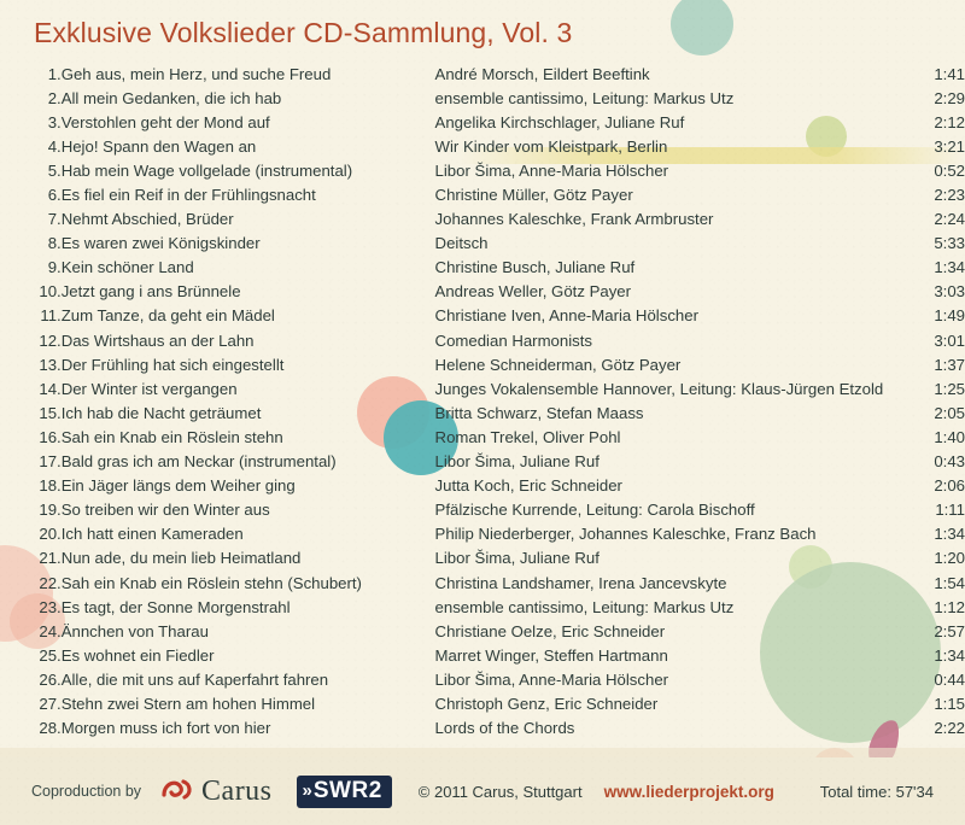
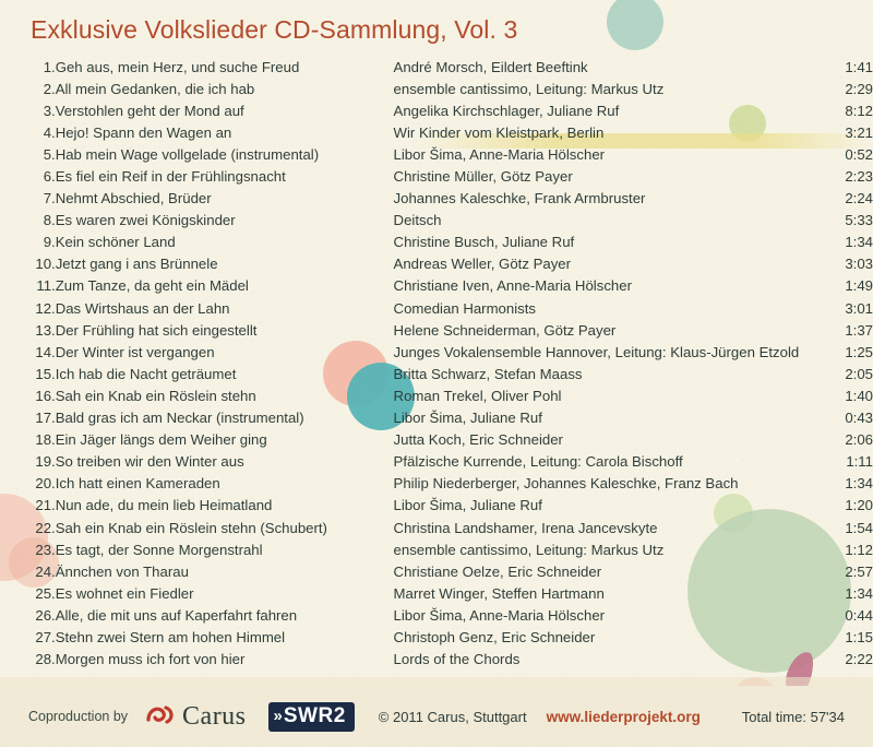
  Exklusive Volkslieder CD-Sammlung, Vol. 3
  1.	Geh aus, mein Herz, und suche Freud	André Morsch, Eildert Beeftink	1:41
  2.	All mein Gedanken, die ich hab	ensemble cantissimo, Leitung: Markus Utz	2:29
- 3.	Verstohlen geht der Mond auf	Angelika Kirchschlager, Juliane Ruf	2:12
+ 3.	Verstohlen geht der Mond auf	Angelika Kirchschlager, Juliane Ruf	8:12
  4.	Hejo! Spann den Wagen an	Wir Kinder vom Kleistpark, Berlin	3:21
  5.	Hab mein Wage vollgelade (instrumental)	Libor Šima, Anne-Maria Hölscher	0:52
  6.	Es fiel ein Reif in der Frühlingsnacht	Christine Müller, Götz Payer	2:23
  7.	Nehmt Abschied, Brüder	Johannes Kaleschke, Frank Armbruster	2:24
  8.	Es waren zwei Königskinder	Deitsch	5:33
  9.	Kein schöner Land	Christine Busch, Juliane Ruf	1:34
  10.	Jetzt gang i ans Brünnele	Andreas Weller, Götz Payer	3:03
  11.	Zum Tanze, da geht ein Mädel	Christiane Iven, Anne-Maria Hölscher	1:49
  12.	Das Wirtshaus an der Lahn	Comedian Harmonists	3:01
  13.	Der Frühling hat sich eingestellt	Helene Schneiderman, Götz Payer	1:37
  14.	Der Winter ist vergangen	Junges Vokalensemble Hannover, Leitung: Klaus-Jürgen Etzold	1:25
  15.	Ich hab die Nacht geträumet	Britta Schwarz, Stefan Maass	2:05
  16.	Sah ein Knab ein Röslein stehn	Roman Trekel, Oliver Pohl	1:40
  17.	Bald gras ich am Neckar (instrumental)	Libor Šima, Juliane Ruf	0:43
  18.	Ein Jäger längs dem Weiher ging	Jutta Koch, Eric Schneider	2:06
  19.	So treiben wir den Winter aus	Pfälzische Kurrende, Leitung: Carola Bischoff	1:11
  20.	Ich hatt einen Kameraden	Philip Niederberger, Johannes Kaleschke, Franz Bach	1:34
  21.	Nun ade, du mein lieb Heimatland	Libor Šima, Juliane Ruf	1:20
  22.	Sah ein Knab ein Röslein stehn (Schubert)	Christina Landshamer, Irena Jancevskyte	1:54
  23.	Es tagt, der Sonne Morgenstrahl	ensemble cantissimo, Leitung: Markus Utz	1:12
  24.	Ännchen von Tharau	Christiane Oelze, Eric Schneider	2:57
  25.	Es wohnet ein Fiedler	Marret Winger, Steffen Hartmann	1:34
  26.	Alle, die mit uns auf Kaperfahrt fahren	Libor Šima, Anne-Maria Hölscher	0:44
  27.	Stehn zwei Stern am hohen Himmel	Christoph Genz, Eric Schneider	1:15
  28.	Morgen muss ich fort von hier	Lords of the Chords	2:22
  Coproduction by
  Carus
  »
  SWR2
  © 2011 Carus, Stuttgart
  www.liederprojekt.org
  Total time: 57'34
